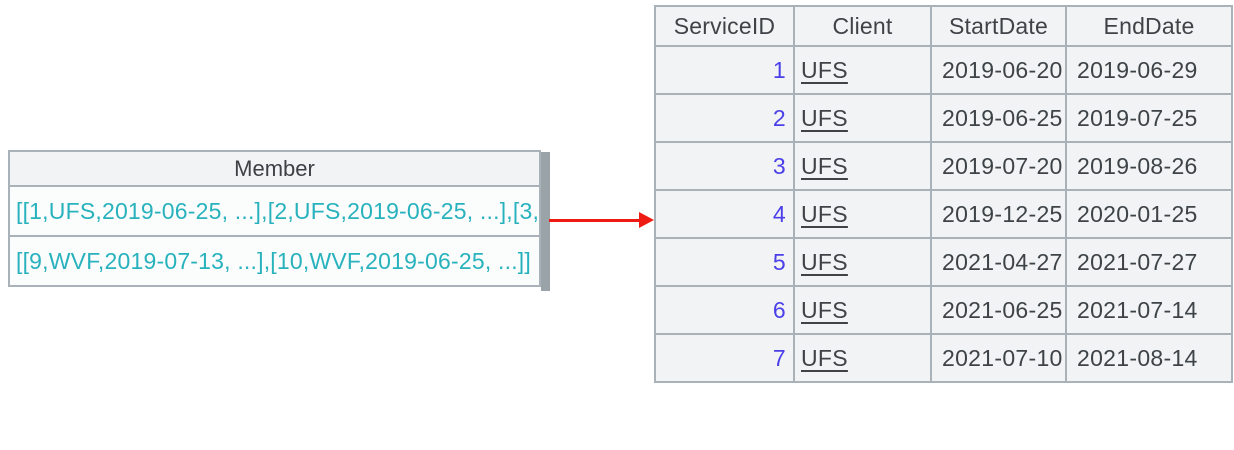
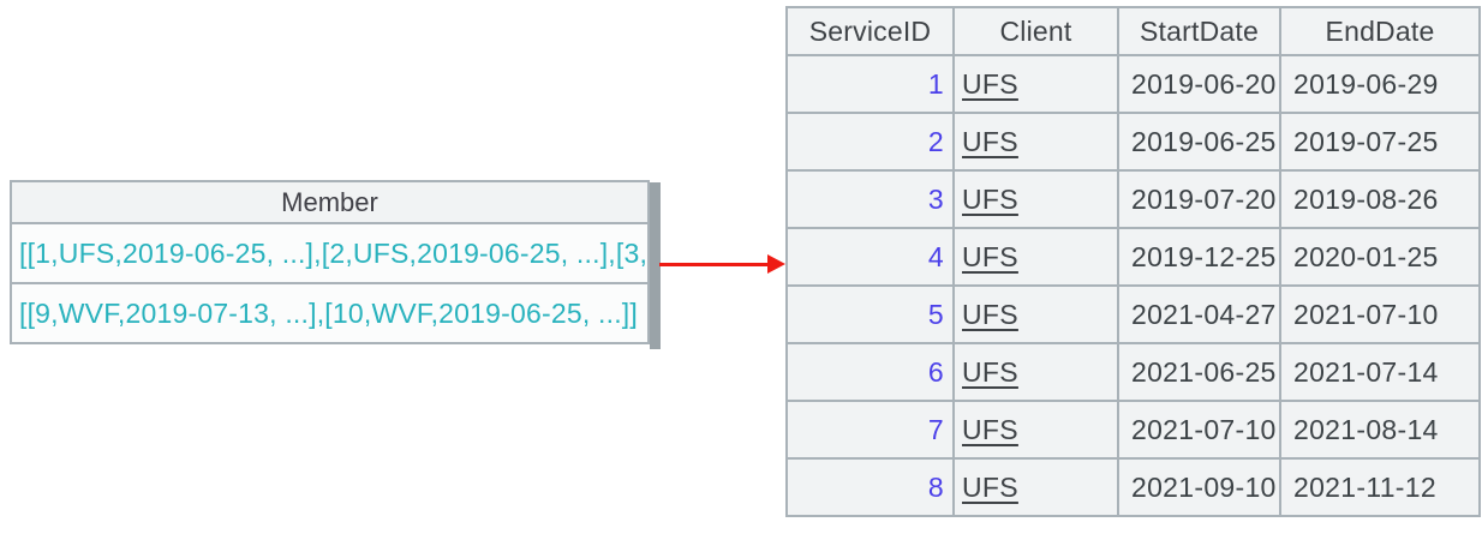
  Member
  [[1,UFS,2019-06-25, ...],[2,UFS,2019-06-25, ...],[3,
  [[9,WVF,2019-07-13, ...],[10,WVF,2019-06-25, ...]]
  ServiceID	Client	StartDate	EndDate
  1	UFS	2019-06-20	2019-06-29
  2	UFS	2019-06-25	2019-07-25
  3	UFS	2019-07-20	2019-08-26
  4	UFS	2019-12-25	2020-01-25
- 5	UFS	2021-04-27	2021-07-27
+ 5	UFS	2021-04-27	2021-07-10
  6	UFS	2021-06-25	2021-07-14
  7	UFS	2021-07-10	2021-08-14
+ 8	UFS	2021-09-10	2021-11-12
